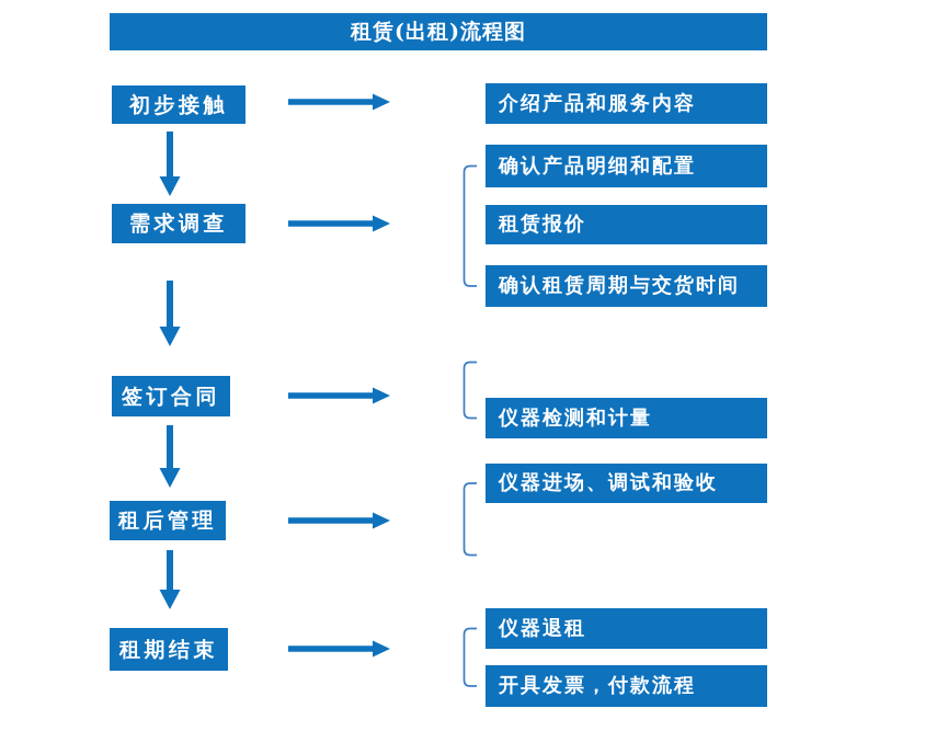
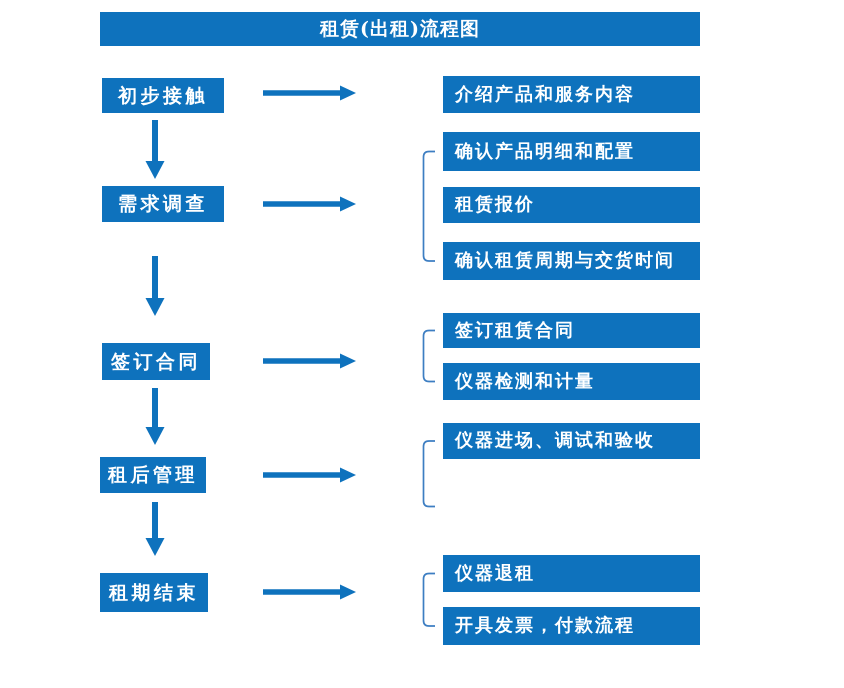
  租赁(出租)流程图
  初步接触
  需求调查
  签订合同
  租后管理
  租期结束
  介绍产品和服务内容
  确认产品明细和配置
  租赁报价
  确认租赁周期与交货时间
+ 签订租赁合同
  仪器检测和计量
  仪器进场、调试和验收
  仪器退租
  开具发票，付款流程
